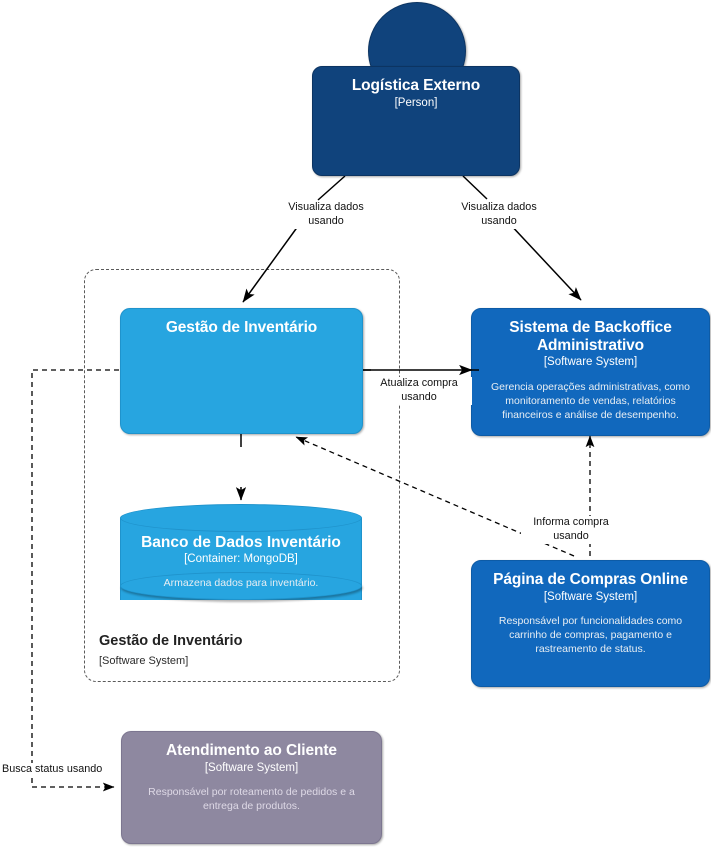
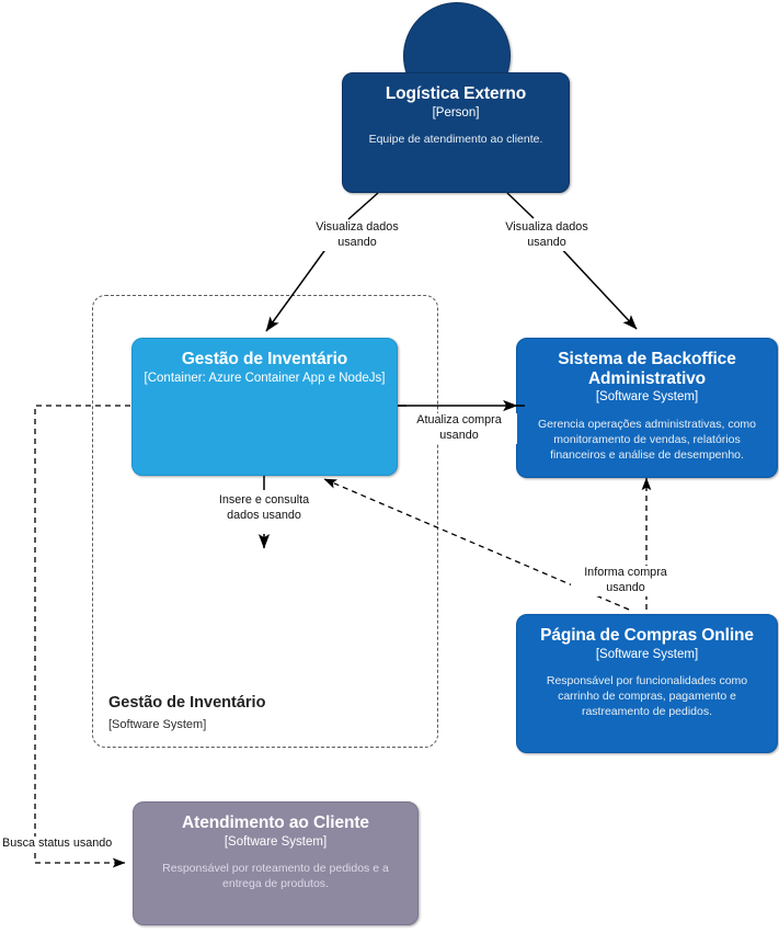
  Gestão de Inventário
  [Software System]
  Logística Externo
  [Person]
+ Equipe de atendimento ao cliente.
  Gestão de Inventário
+ [Container: Azure Container App e NodeJs]
  Sistema de Backoffice Administrativo
  [Software System]
  Gerencia operações administrativas, como monitoramento de vendas, relatórios financeiros e análise de desempenho.
- Banco de Dados Inventário
- [Container: MongoDB]
- Armazena dados para inventário.
  Página de Compras Online
  [Software System]
- Responsável por funcionalidades como carrinho de compras, pagamento e rastreamento de status.
+ Responsável por funcionalidades como carrinho de compras, pagamento e rastreamento de pedidos.
  Atendimento ao Cliente
  [Software System]
  Responsável por roteamento de pedidos e a entrega de produtos.
  Visualiza dados
  usando
  Visualiza dados
  usando
  Atualiza compra
  usando
+ Insere e consulta
+ dados usando
  Informa compra
  usando
  Busca status usando
